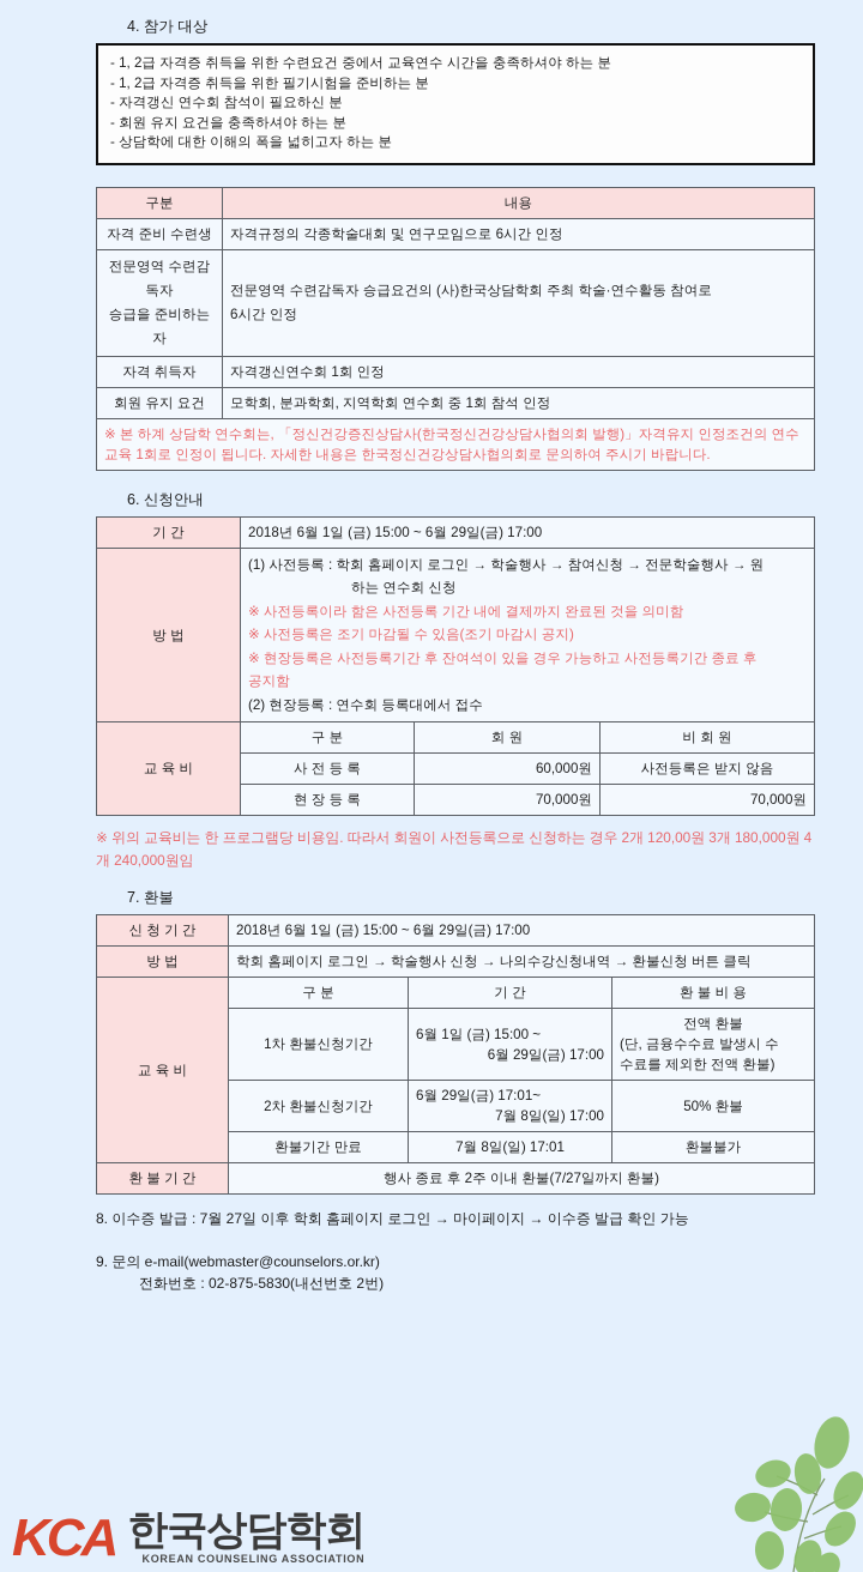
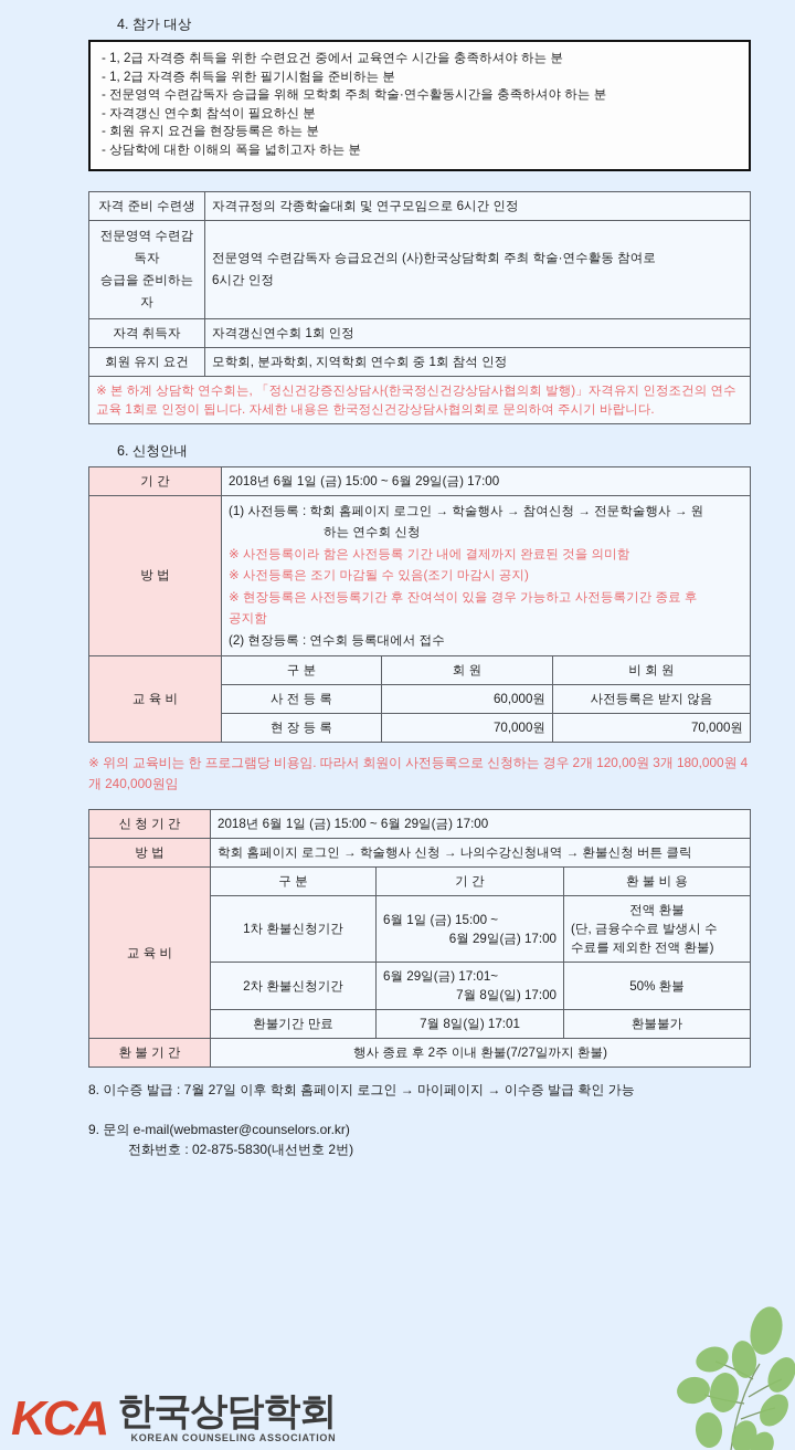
  4. 참가 대상
  - 1, 2급 자격증 취득을 위한 수련요건 중에서 교육연수 시간을 충족하셔야 하는 분
  - 1, 2급 자격증 취득을 위한 필기시험을 준비하는 분
+ - 전문영역 수련감독자 승급을 위해 모학회 주최 학술·연수활동시간을 충족하셔야 하는 분
  - 자격갱신 연수회 참석이 필요하신 분
- - 회원 유지 요건을 충족하셔야 하는 분
+ - 회원 유지 요건을 현장등록은 하는 분
  - 상담학에 대한 이해의 폭을 넓히고자 하는 분
- 구분	내용
  자격 준비 수련생	자격규정의 각종학술대회 및 연구모임으로 6시간 인정
  전문영역 수련감독자 승급을 준비하는 자	전문영역 수련감독자 승급요건의 (사)한국상담학회 주최 학술·연수활동 참여로 6시간 인정
  자격 취득자	자격갱신연수회 1회 인정
  회원 유지 요건	모학회, 분과학회, 지역학회 연수회 중 1회 참석 인정
  ※ 본 하계 상담학 연수회는, 「정신건강증진상담사(한국정신건강상담사협의회 발행)」자격유지 인정조건의 연수교육 1회로 인정이 됩니다. 자세한 내용은 한국정신건강상담사협의회로 문의하여 주시기 바랍니다.
  6. 신청안내
  기 간	2018년 6월 1일 (금) 15:00 ~ 6월 29일(금) 17:00
  방 법	(1) 사전등록 : 학회 홈페이지 로그인 → 학술행사 → 참여신청 → 전문학술행사 → 원 하는 연수회 신청 ※ 사전등록이라 함은 사전등록 기간 내에 결제까지 완료된 것을 의미함 ※ 사전등록은 조기 마감될 수 있음(조기 마감시 공지) ※ 현장등록은 사전등록기간 후 잔여석이 있을 경우 가능하고 사전등록기간 종료 후 공지함 (2) 현장등록 : 연수회 등록대에서 접수
  교 육 비	구 분	회 원	비 회 원
  사 전 등 록	60,000원	사전등록은 받지 않음
  현 장 등 록	70,000원	70,000원
  ※ 위의 교육비는 한 프로그램당 비용임. 따라서 회원이 사전등록으로 신청하는 경우 2개 120,00원 3개 180,000원 4개 240,000원임
- 7. 환불
  신 청 기 간	2018년 6월 1일 (금) 15:00 ~ 6월 29일(금) 17:00
  방 법	학회 홈페이지 로그인 → 학술행사 신청 → 나의수강신청내역 → 환불신청 버튼 클릭
  교 육 비	구 분	기 간	환 불 비 용
  1차 환불신청기간	6월 1일 (금) 15:00 ~ 6월 29일(금) 17:00	전액 환불 (단, 금융수수료 발생시 수 수료를 제외한 전액 환불)
  2차 환불신청기간	6월 29일(금) 17:01~ 7월 8일(일) 17:00	50% 환불
  환불기간 만료	7월 8일(일) 17:01	환불불가
  환 불 기 간	행사 종료 후 2주 이내 환불(7/27일까지 환불)
  8. 이수증 발급 : 7월 27일 이후 학회 홈페이지 로그인 → 마이페이지 → 이수증 발급 확인 가능
  9. 문의 e-mail(webmaster@counselors.or.kr)
  전화번호 : 02-875-5830(내선번호 2번)
  KCA
  한국상담학회
  KOREAN COUNSELING ASSOCIATION
